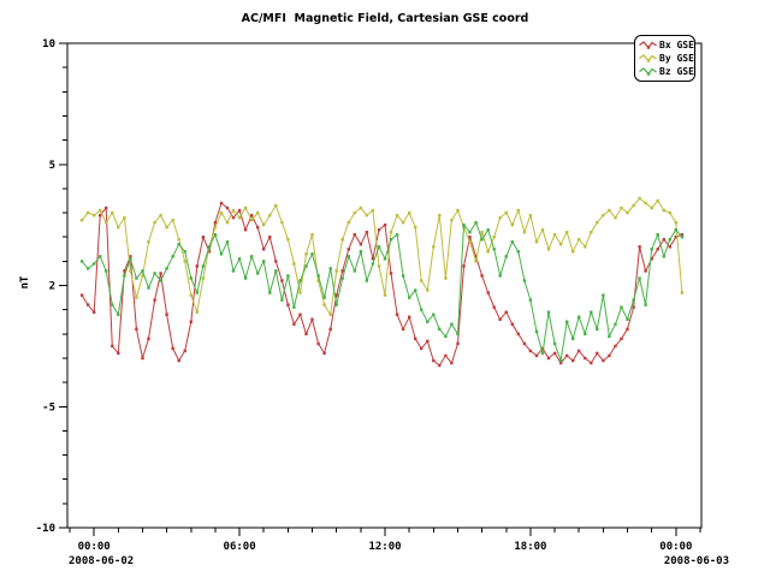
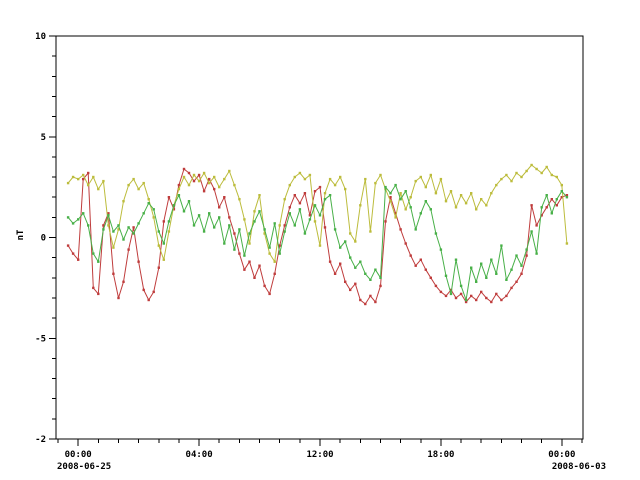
- AC/MFI Magnetic Field, Cartesian GSE coord
  10
  5
- 2
+ 0
  -5
- -10
+ -2
  00:00
- 06:00
+ 04:00
  12:00
  18:00
  00:00
- 2008-06-02
+ 2008-06-25
  2008-06-03
- Bx GSE
- By GSE
- Bz GSE
